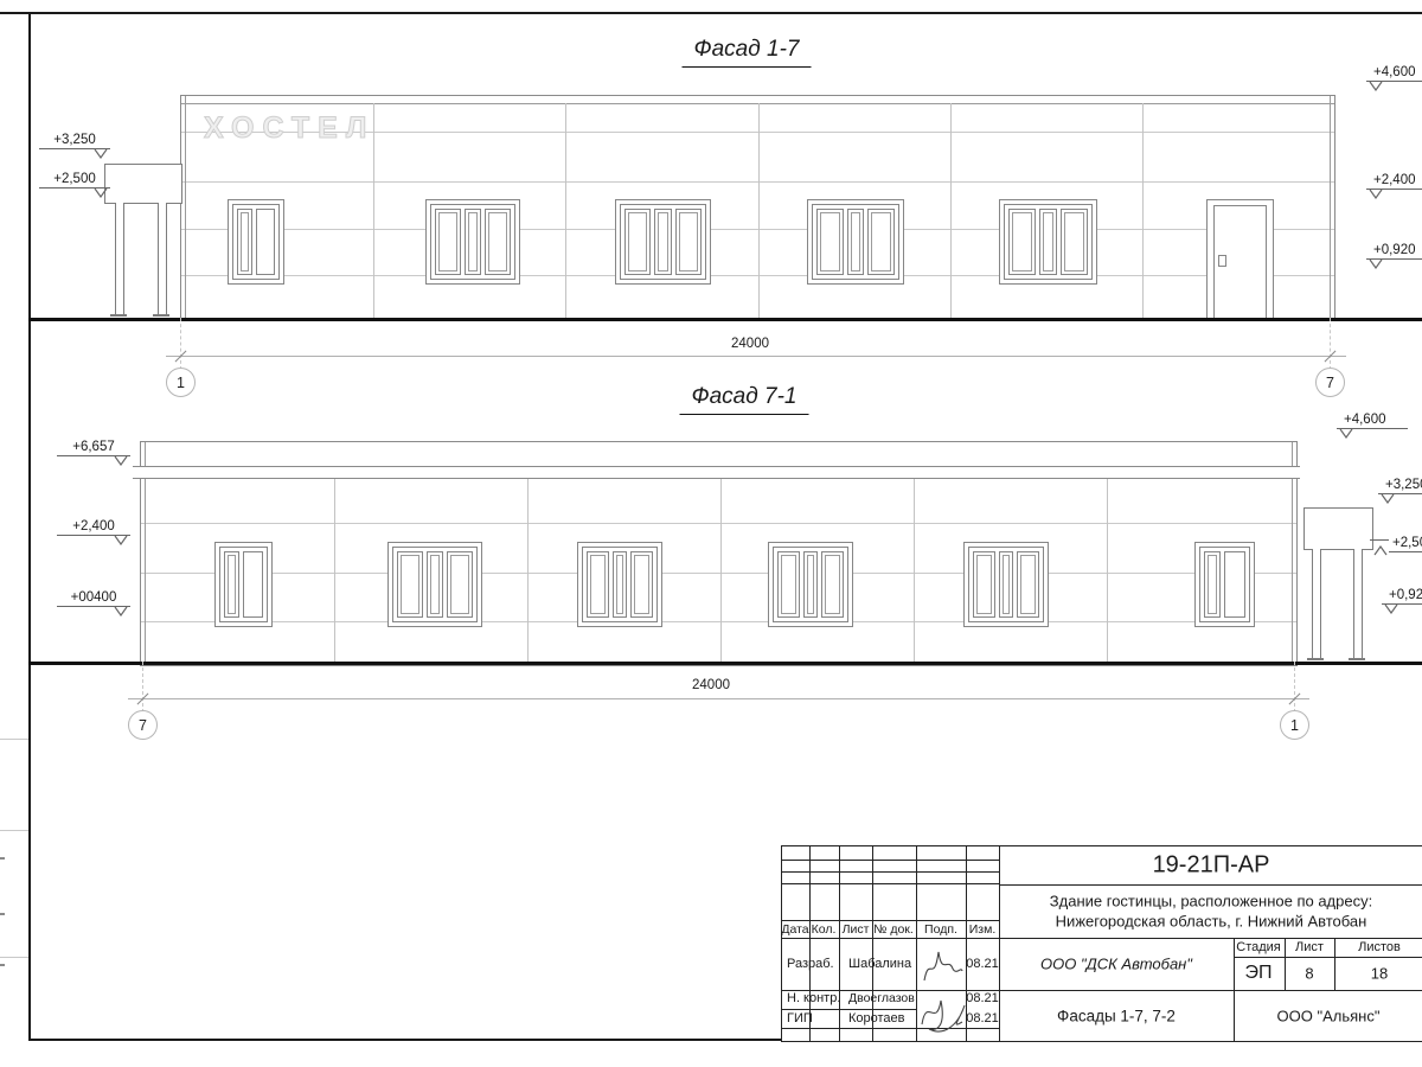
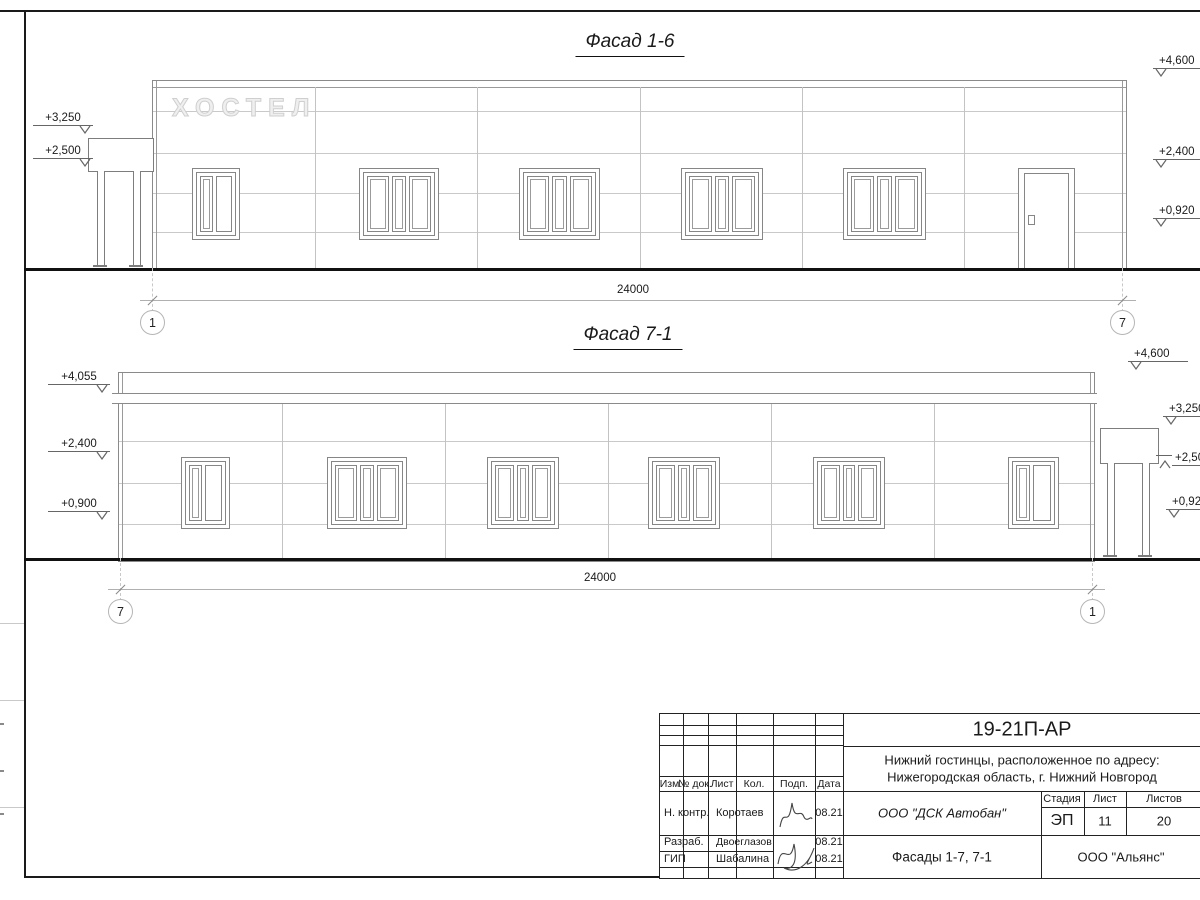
- Фасад 1-7
+ Фасад 1-6
  ХОСТЕЛ
  +3,250
  +2,500
  +4,600
  +2,400
  +0,920
  24000
  1
  7
  Фасад 7-1
- +6,657
+ +4,055
  +2,400
- +00400
+ +0,900
  +4,600
  +3,25
  +0,92
  24000
  7
  1
- Дата
+ Изм.
- Кол.
+ № док.
  Лист
- № док.
+ Кол.
  Подп.
- Изм.
+ Дата
- Разраб.
+ Н. контр.
- Шабалина
+ Коротаев
  08.21
- Н. контр.
+ Разраб.
  Двоеглазов
  08.21
  ГИП
- Коротаев
+ Шабалина
  08.21
  19-21П-АР
- Здание гостинцы, расположенное по адресу:
+ Нижний гостинцы, расположенное по адресу:
- Нижегородская область, г. Нижний Автобан
+ Нижегородская область, г. Нижний Новгород
  ООО "ДСК Автобан"
  Стадия
  Лист
  Листов
  ЭП
- 8
+ 11
- 18
+ 20
- Фасады 1-7, 7-2
+ Фасады 1-7, 7-1
  ООО "Альянс"
